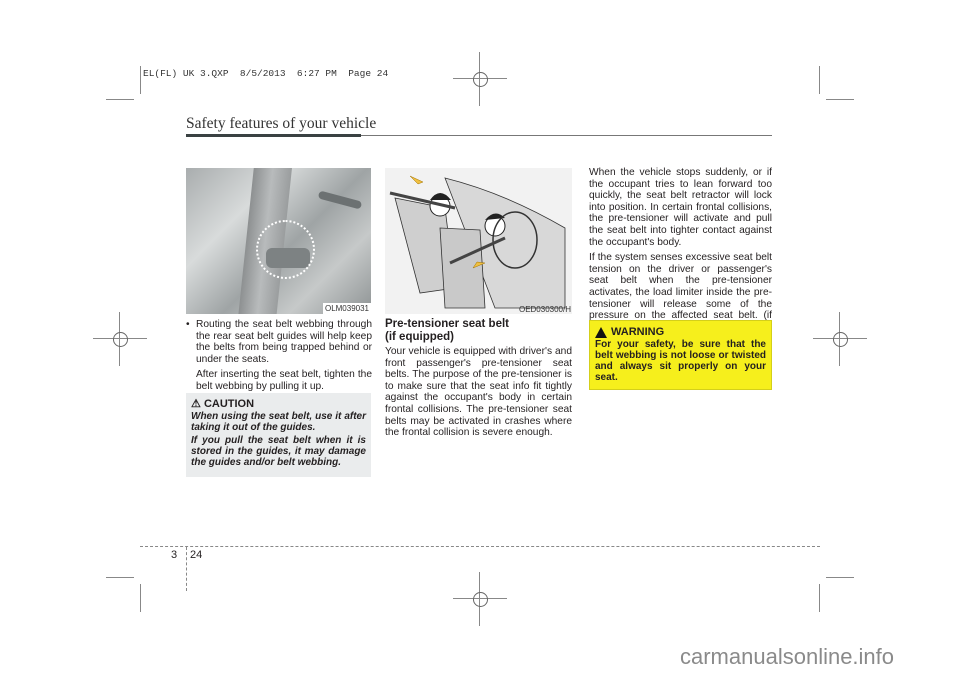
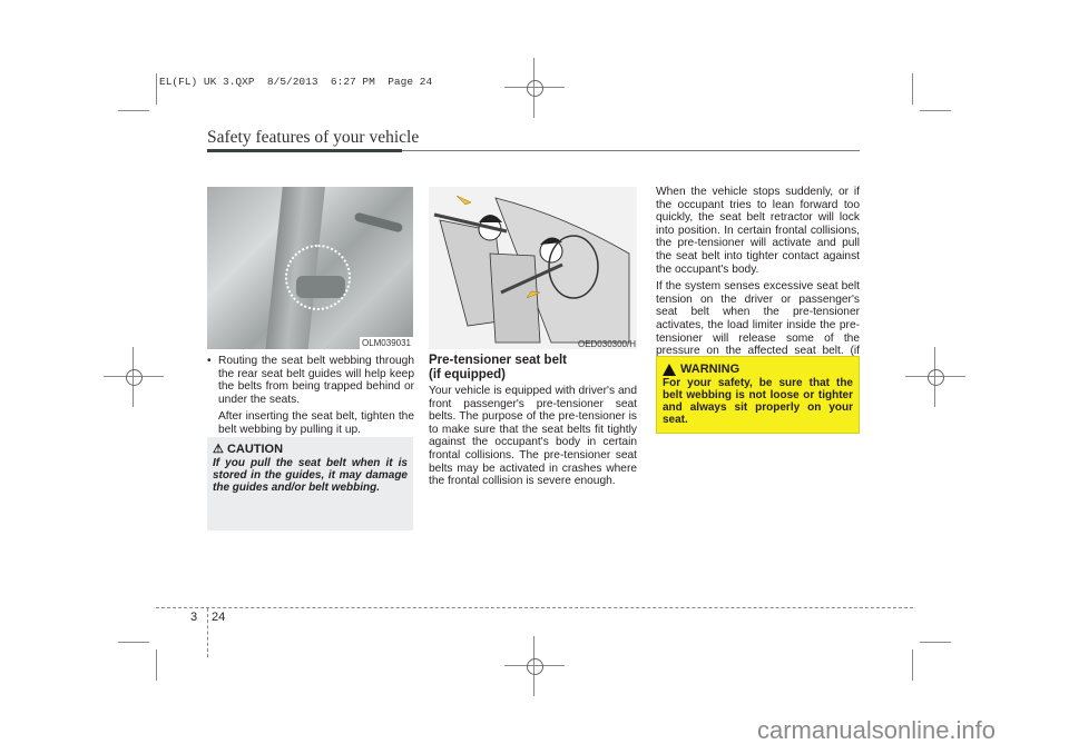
  EL(FL) UK 3.QXP 8/5/2013 6:27 PM Page 24
  Safety features of your vehicle
  OLM039031
  •
  Routing the seat belt webbing through the rear seat belt guides will help keep the belts from being trapped behind or under the seats.
  After inserting the seat belt, tighten the belt webbing by pulling it up.
  ⚠ CAUTION
- When using the seat belt, use it after taking it out of the guides.
  If you pull the seat belt when it is stored in the guides, it may damage the guides and/or belt webbing.
  OED030300/H
  Pre-tensioner seat belt
  (if equipped)
- Your vehicle is equipped with driver's and front passenger's pre-tensioner seat belts. The purpose of the pre-tensioner is to make sure that the seat info fit tightly against the occupant's body in certain frontal collisions. The pre-tensioner seat belts may be activated in crashes where the frontal collision is severe enough.
+ Your vehicle is equipped with driver's and front passenger's pre-tensioner seat belts. The purpose of the pre-tensioner is to make sure that the seat belts fit tightly against the occupant's body in certain frontal collisions. The pre-tensioner seat belts may be activated in crashes where the frontal collision is severe enough.
  When the vehicle stops suddenly, or if the occupant tries to lean forward too quickly, the seat belt retractor will lock into position. In certain frontal collisions, the pre-tensioner will activate and pull the seat belt into tighter contact against the occupant's body.
  If the system senses excessive seat belt tension on the driver or passenger's seat belt when the pre-tensioner activates, the load limiter inside the pre-tensioner will release some of the pressure on the affected seat belt. (if
  WARNING
- For your safety, be sure that the belt webbing is not loose or twisted and always sit properly on your seat.
+ For your safety, be sure that the belt webbing is not loose or tighter and always sit properly on your seat.
  3
  24
  carmanualsonline.info
